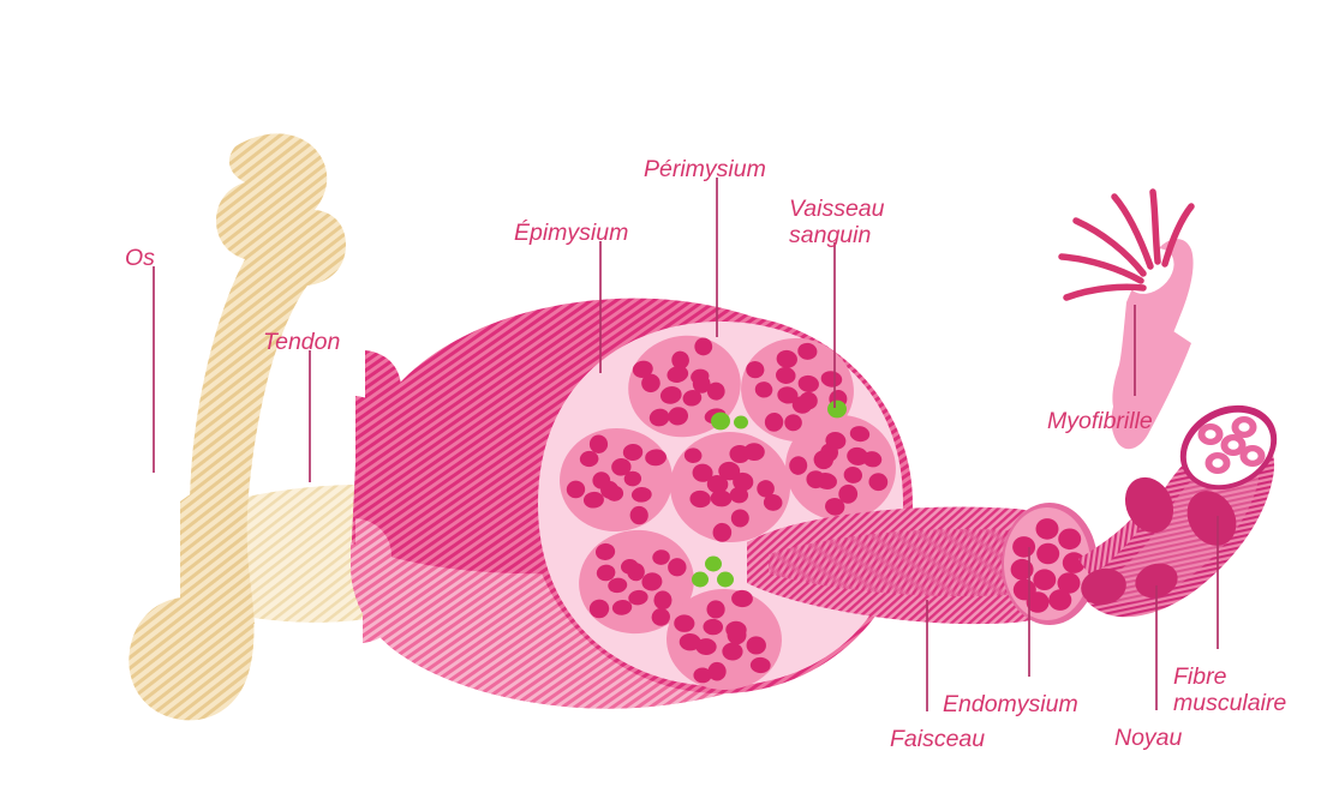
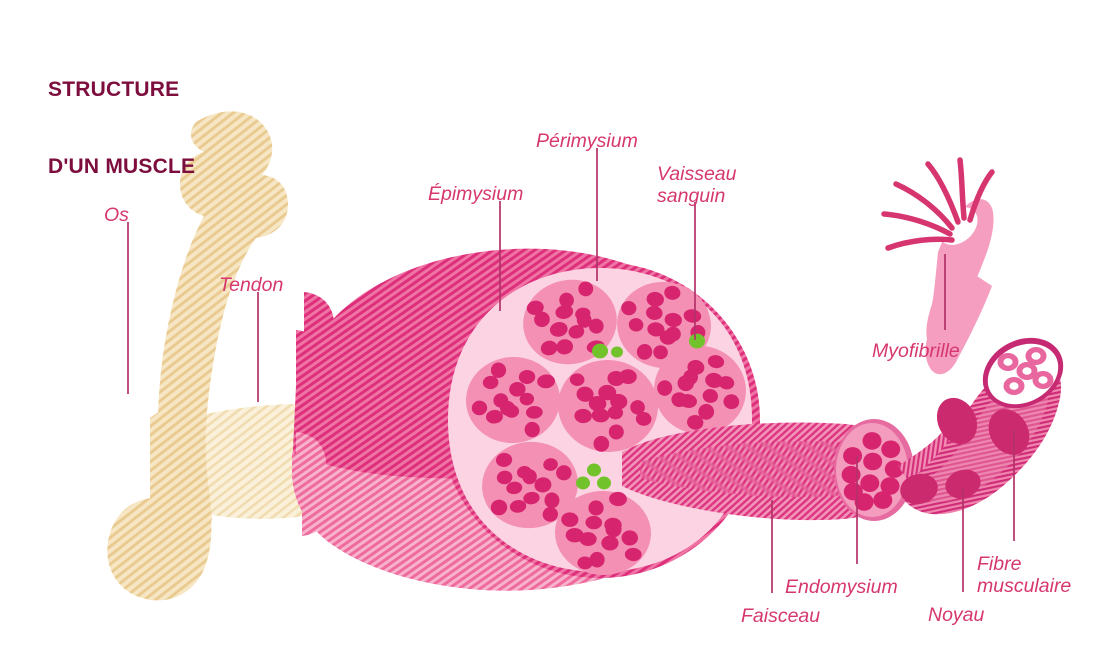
+ STRUCTURE
+ D'UN MUSCLE
  Os
  Tendon
  Épimysium
  Périmysium
  Vaisseau
  sanguin
  Myofibrille
  Fibre
  musculaire
  Noyau
  Endomysium
  Faisceau
